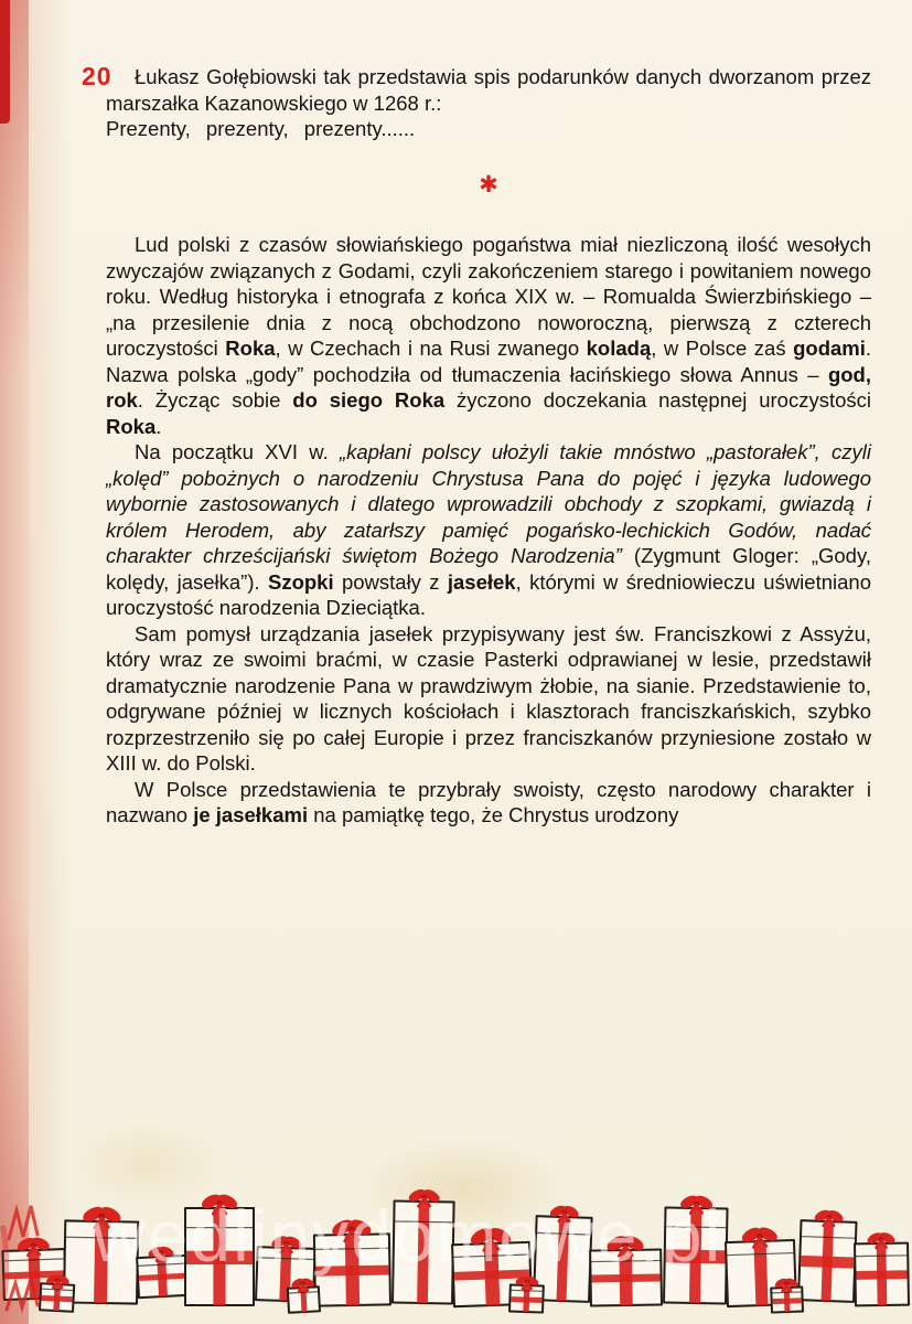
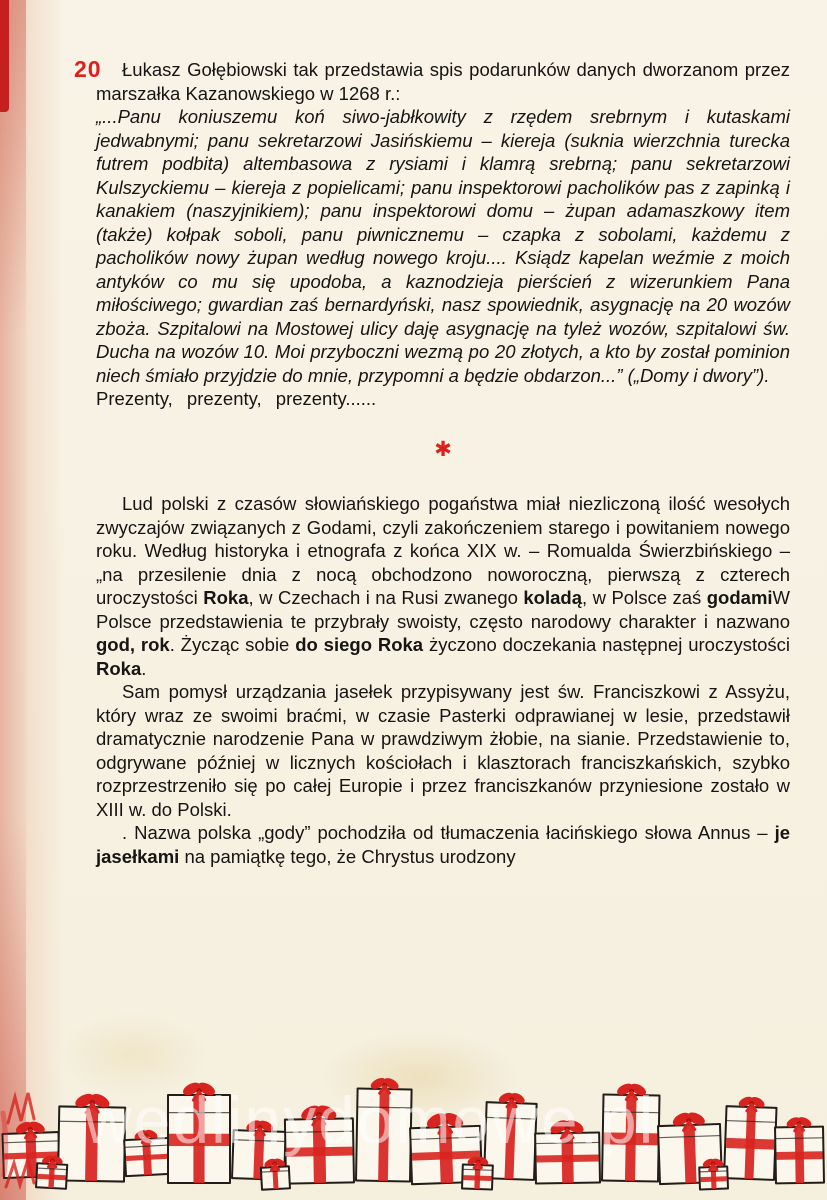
  20
  Łukasz Gołębiowski tak przedstawia spis podarunków danych dworzanom przez marszałka Kazanowskiego w 1268 r.:
+ „...Panu koniuszemu koń siwo-jabłkowity z rzędem srebrnym i kutaskami jedwabnymi; panu sekretarzowi Jasińskiemu – kiereja (suknia wierzchnia turecka futrem podbita) altembasowa z rysiami i klamrą srebrną; panu sekretarzowi Kulszyckiemu – kiereja z popielicami; panu inspektorowi pacholików pas z zapinką i kanakiem (naszyjnikiem); panu inspektorowi domu – żupan adamaszkowy item (także) kołpak soboli, panu piwnicznemu – czapka z sobolami, każdemu z pacholików nowy żupan według nowego kroju.... Ksiądz kapelan weźmie z moich antyków co mu się upodoba, a kaznodzieja pierścień z wizerunkiem Pana miłościwego; gwardian zaś bernardyński, nasz spowiednik, asygnację na 20 wozów zboża. Szpitalowi na Mostowej ulicy daję asygnację na tyleż wozów, szpitalowi św. Ducha na wozów 10. Moi przyboczni wezmą po 20 złotych, a kto by został pominion niech śmiało przyjdzie do mnie, przypomni a będzie obdarzon...” („Domy i dwory”).
  Prezenty, prezenty, prezenty......
  ✱
- Lud polski z czasów słowiańskiego pogaństwa miał niezliczoną ilość wesołych zwyczajów związanych z Godami, czyli zakończeniem starego i powitaniem nowego roku. Według historyka i etnografa z końca XIX w. – Romualda Świerzbińskiego – „na przesilenie dnia z nocą obchodzono noworoczną, pierwszą z czterech uroczystości Roka, w Czechach i na Rusi zwanego koladą, w Polsce zaś godami. Nazwa polska „gody” pochodziła od tłumaczenia łacińskiego słowa Annus – god, rok. Życząc sobie do siego Roka życzono doczekania następnej uroczystości Roka.
+ Lud polski z czasów słowiańskiego pogaństwa miał niezliczoną ilość wesołych zwyczajów związanych z Godami, czyli zakończeniem starego i powitaniem nowego roku. Według historyka i etnografa z końca XIX w. – Romualda Świerzbińskiego – „na przesilenie dnia z nocą obchodzono noworoczną, pierwszą z czterech uroczystości Roka, w Czechach i na Rusi zwanego koladą, w Polsce zaś godamiW Polsce przedstawienia te przybrały swoisty, często narodowy charakter i nazwano god, rok. Życząc sobie do siego Roka życzono doczekania następnej uroczystości Roka.
- Na początku XVI w. „kapłani polscy ułożyli takie mnóstwo „pastorałek”, czyli „kolęd” pobożnych o narodzeniu Chrystusa Pana do pojęć i języka ludowego wybornie zastosowanych i dlatego wprowadzili obchody z szopkami, gwiazdą i królem Herodem, aby zatarłszy pamięć pogańsko-lechickich Godów, nadać charakter chrześcijański świętom Bożego Narodzenia” (Zygmunt Gloger: „Gody, kolędy, jasełka”). Szopki powstały z jasełek, którymi w średniowieczu uświetniano uroczystość narodzenia Dzieciątka.
  Sam pomysł urządzania jasełek przypisywany jest św. Franciszkowi z Assyżu, który wraz ze swoimi braćmi, w czasie Pasterki odprawianej w lesie, przedstawił dramatycznie narodzenie Pana w prawdziwym żłobie, na sianie. Przedstawienie to, odgrywane później w licznych kościołach i klasztorach franciszkańskich, szybko rozprzestrzeniło się po całej Europie i przez franciszkanów przyniesione zostało w XIII w. do Polski.
- W Polsce przedstawienia te przybrały swoisty, często narodowy charakter i nazwano je jasełkami na pamiątkę tego, że Chrystus urodzony
+ . Nazwa polska „gody” pochodziła od tłumaczenia łacińskiego słowa Annus – je jasełkami na pamiątkę tego, że Chrystus urodzony
  wedlinydomowe.pl
